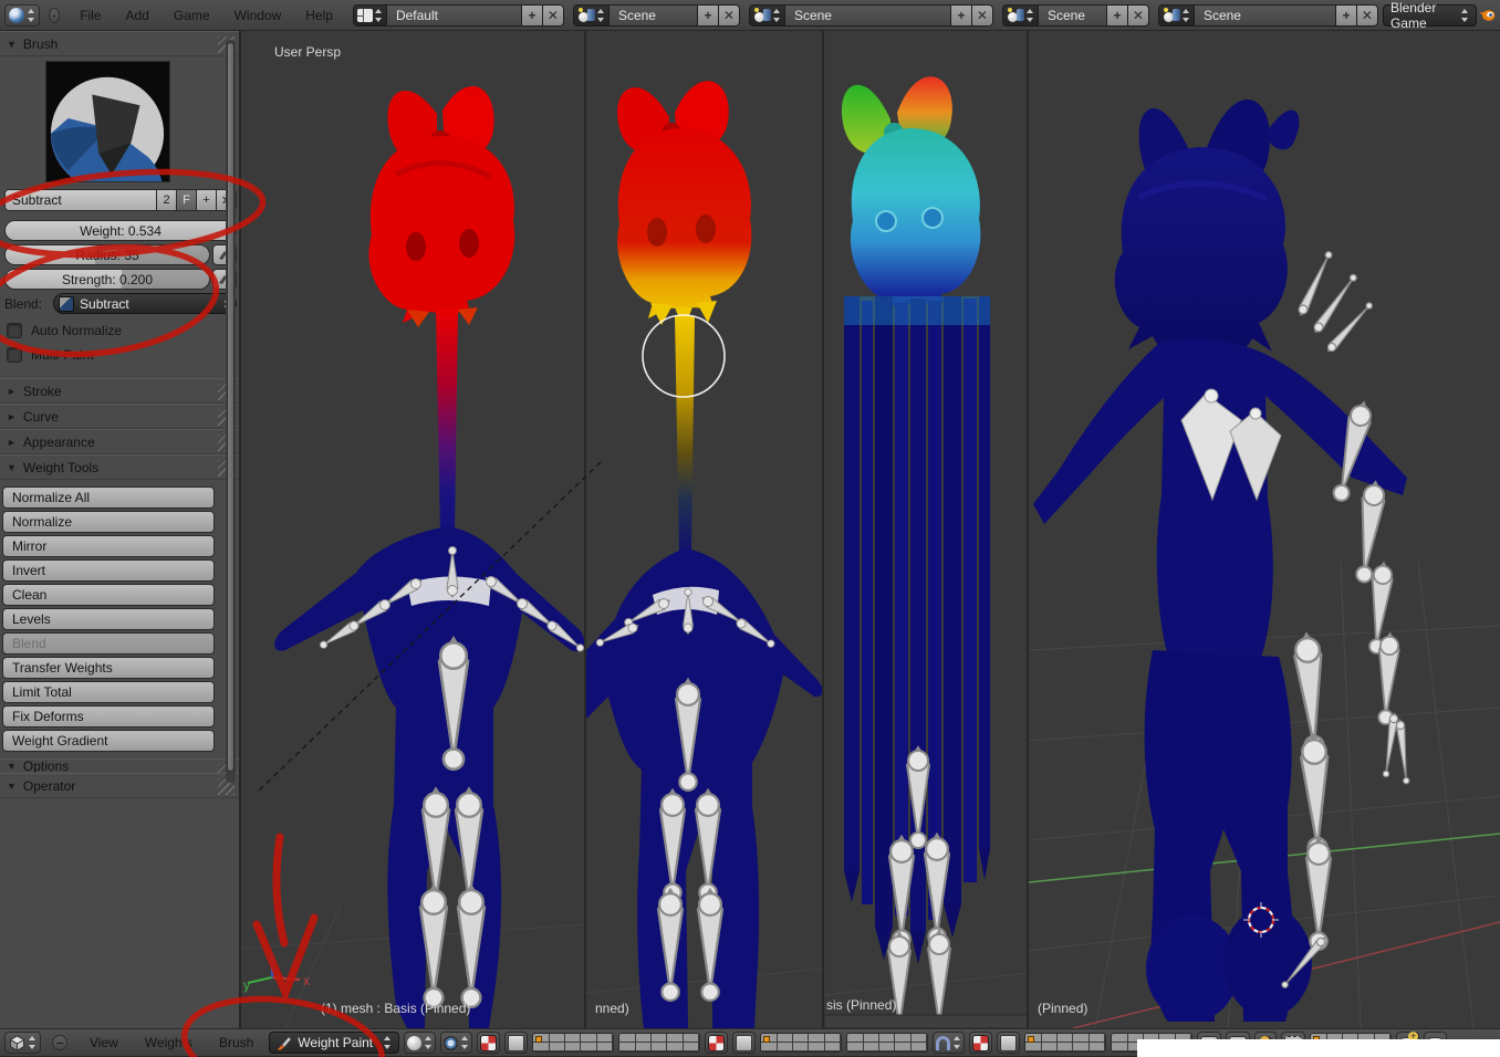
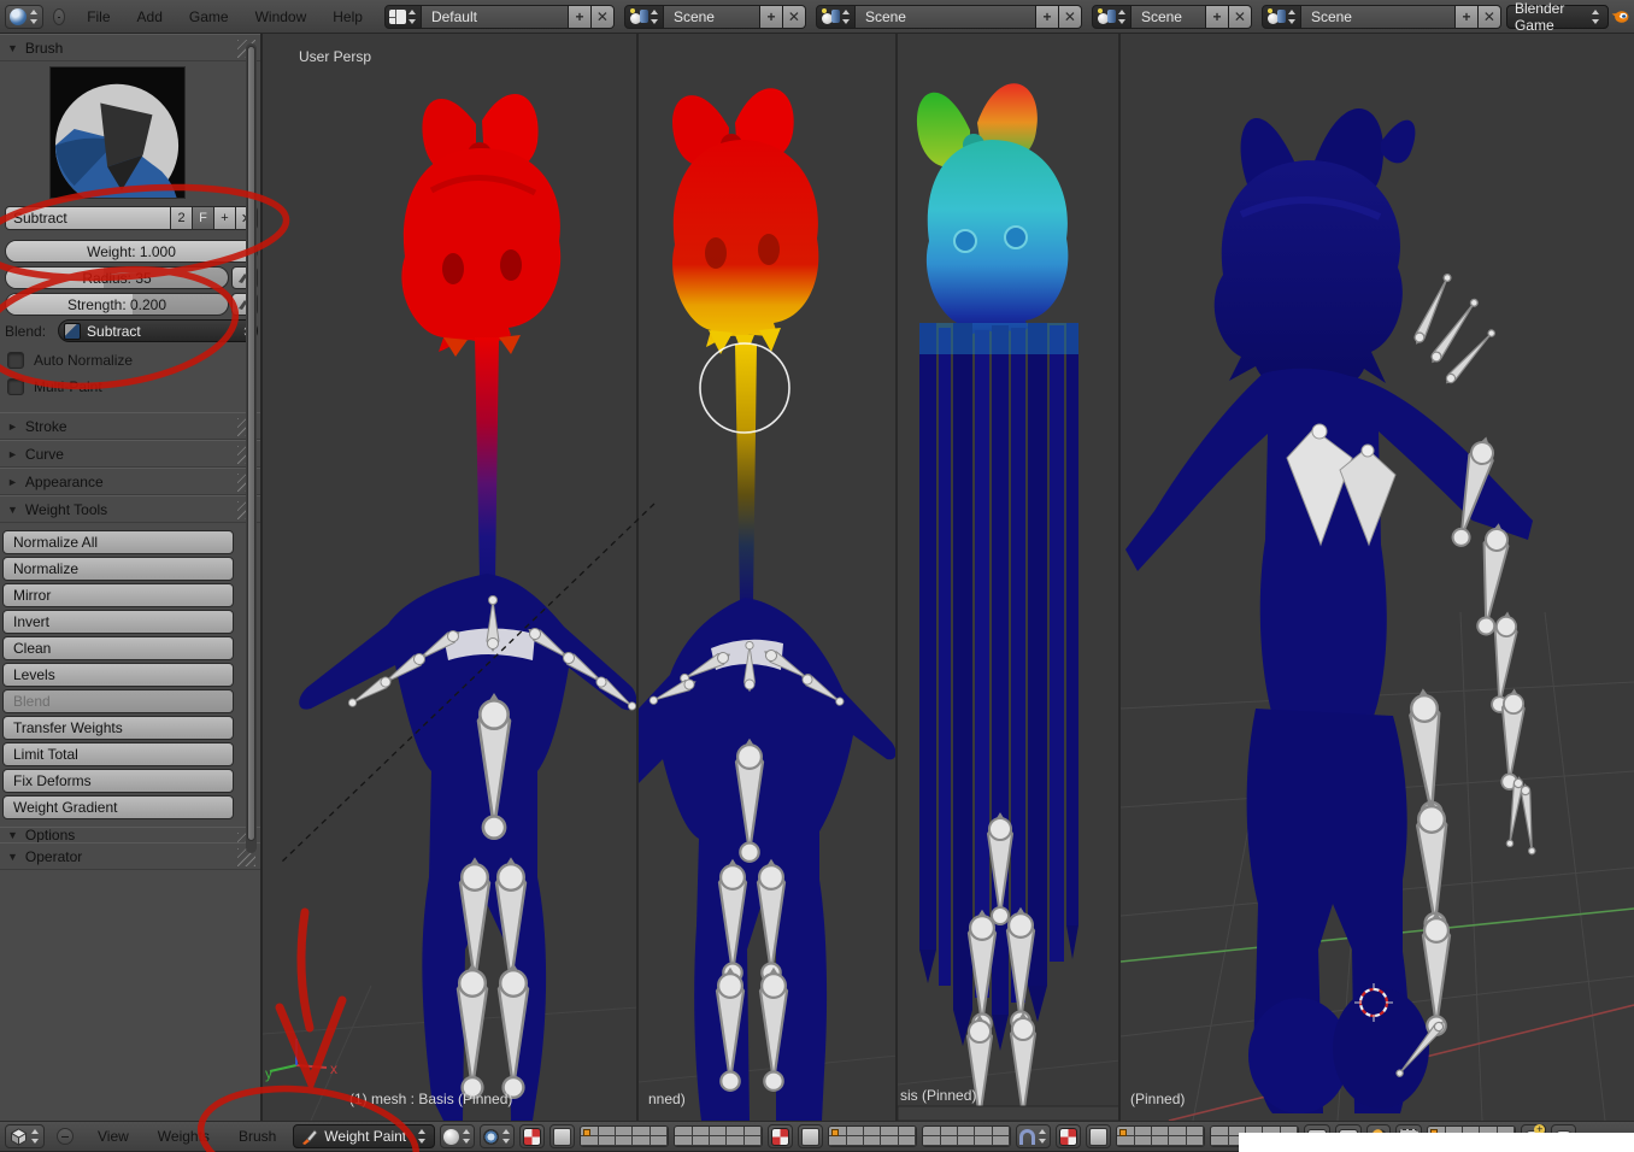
  File
  Add
  Game
  Window
  Help
  Default
  +
  ✕
  Scene
  +
  ✕
  Scene
  +
  ✕
  Scene
  +
  ✕
  Scene
  +
  ✕
  Blender Game
  ▼
  Brush
  Subtract
  2
  F
  +
- Weight: 0.534
+ Weight: 1.000
  Radius: 35
  Strength: 0.200
  Blend:
  Subtract
  Auto Normalize
  Multi-Paint
  ►
  Stroke
  ►
  Curve
  ►
  Appearance
  ▼
  Weight Tools
  Normalize All
  Normalize
  Mirror
  Invert
  Clean
  Levels
  Blend
  Transfer Weights
  Limit Total
  Fix Deforms
  Weight Gradient
  ▼
  Options
  ▼
  Operator
  User Persp
  y
  x
  (1) mesh : Basis (Pinned)
  nned)
  sis (Pinned)
  (Pinned)
  View
  Weights
  Brush
  Weight Paint
